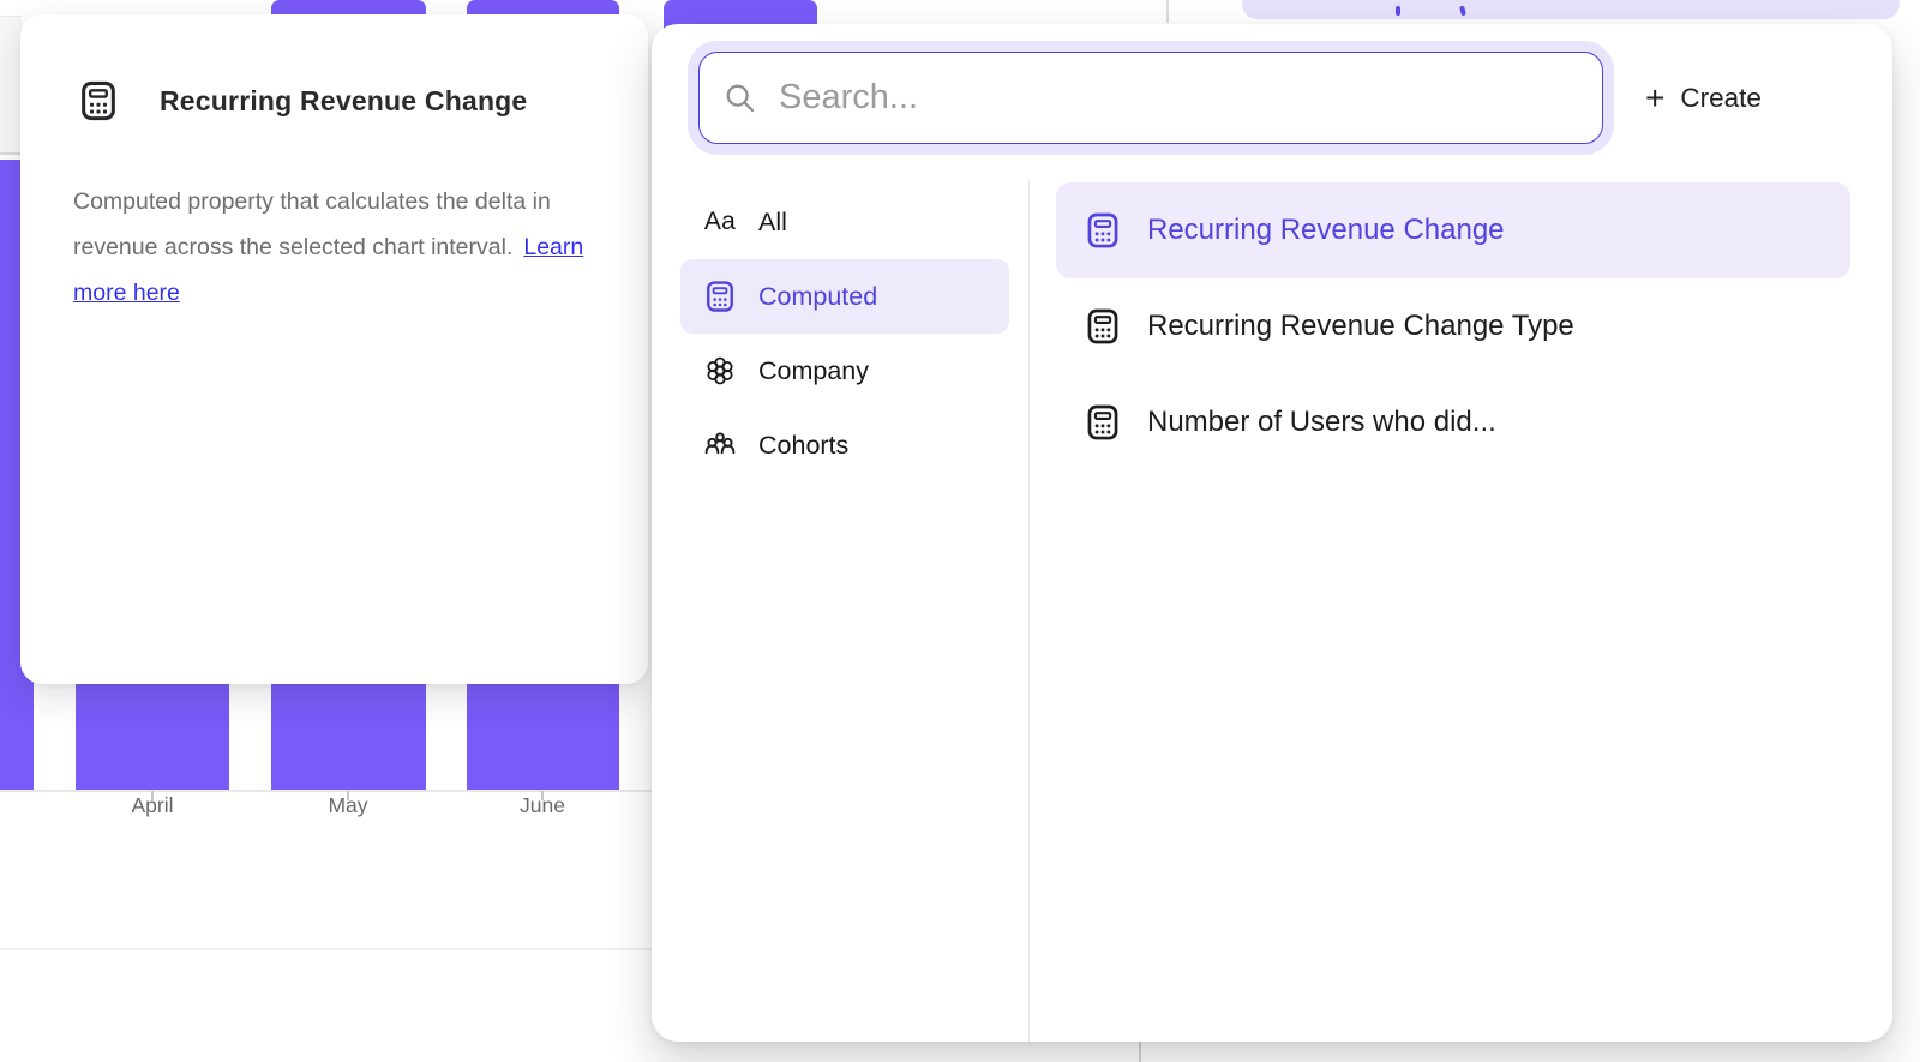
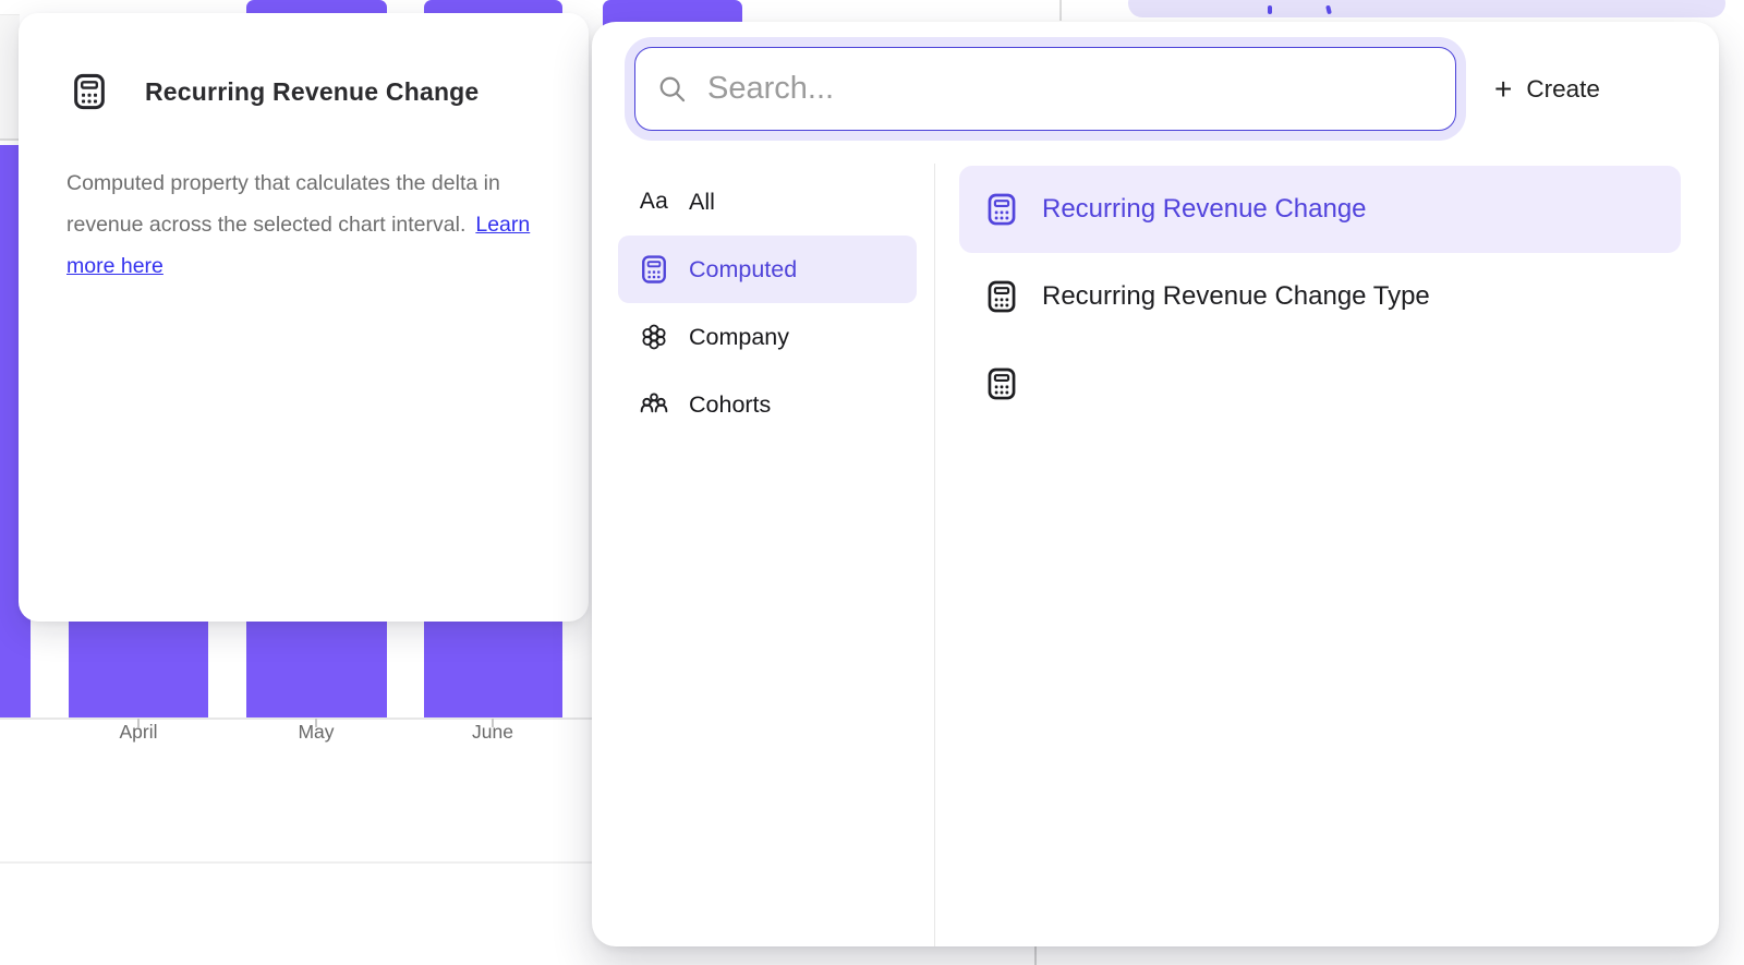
  April
  May
  June
  Recurring Revenue Change
  Computed property that calculates the delta in revenue across the selected chart interval. Learn more here
  Search...
  +
  Create
  Aa
  All
  Computed
  Company
  Cohorts
  Recurring Revenue Change
  Recurring Revenue Change Type
- Number of Users who did...
